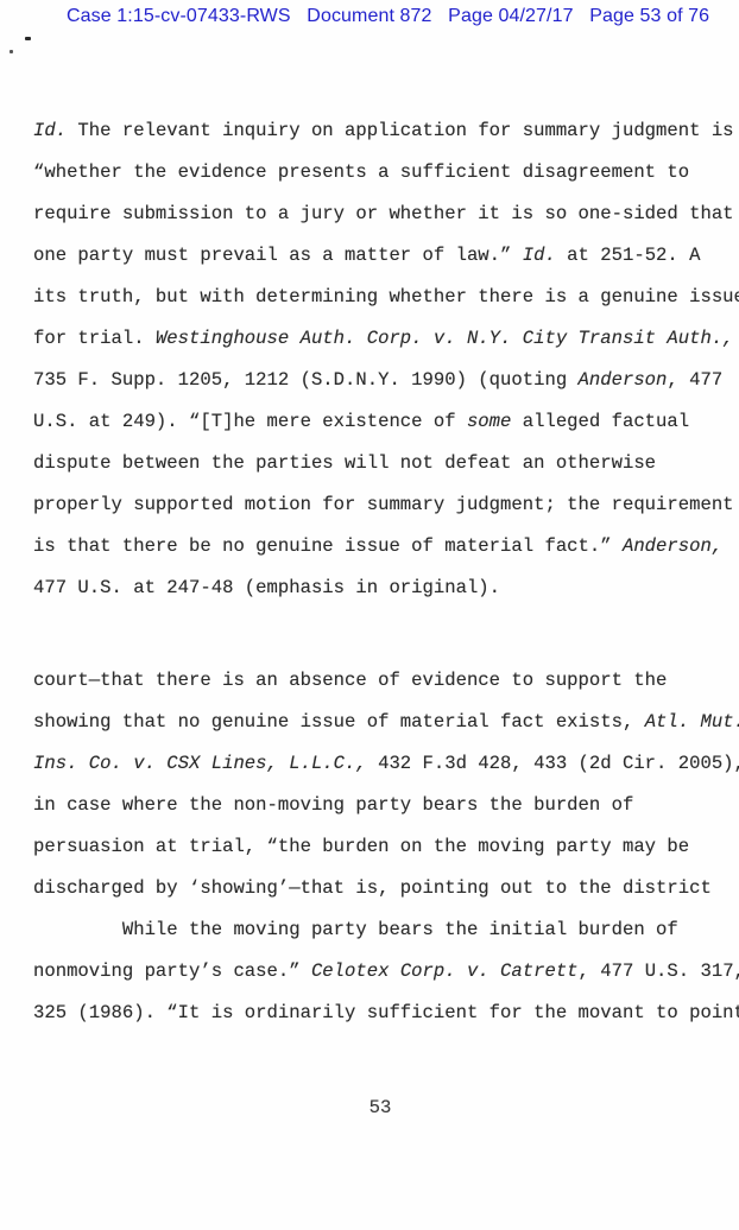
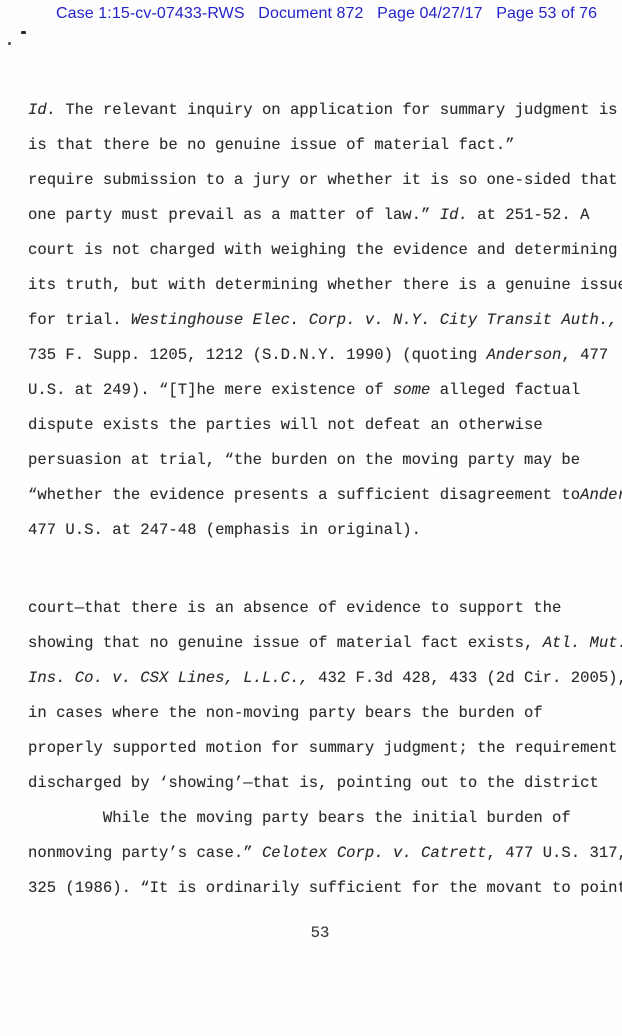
  Case 1:15-cv-07433-RWS Document 872 Page 04/27/17 Page 53 of 76
  Id. The relevant inquiry on application for summary judgment is
- “whether the evidence presents a sufficient disagreement to
+ is that there be no genuine issue of material fact.”
  require submission to a jury or whether it is so one-sided that
  one party must prevail as a matter of law.” Id. at 251-52. A
+ court is not charged with weighing the evidence and determining
  its truth, but with determining whether there is a genuine issu
- for trial. Westinghouse Auth. Corp. v. N.Y. City Transit Auth.,
+ for trial. Westinghouse Elec. Corp. v. N.Y. City Transit Auth.,
  735 F. Supp. 1205, 1212 (S.D.N.Y. 1990) (quoting Anderson, 477
  U.S. at 249). “[T]he mere existence of some alleged factual
- dispute between the parties will not defeat an otherwise
+ dispute exists the parties will not defeat an otherwise
- properly supported motion for summary judgment; the requirement
+ persuasion at trial, “the burden on the moving party may be
- is that there be no genuine issue of material fact.” Anderson,
+ “whether the evidence presents a sufficient disagreement toAnde
  477 U.S. at 247-48 (emphasis in original).
  court—that there is an absence of evidence to support the
  showing that no genuine issue of material fact exists, Atl. Mut
  Ins. Co. v. CSX Lines, L.L.C., 432 F.3d 428, 433 (2d Cir. 2005)
- in case where the non-moving party bears the burden of
+ in cases where the non-moving party bears the burden of
- persuasion at trial, “the burden on the moving party may be
+ properly supported motion for summary judgment; the requirement
  discharged by ‘showing’—that is, pointing out to the district
  While the moving party bears the initial burden of
  nonmoving party’s case.” Celotex Corp. v. Catrett, 477 U.S. 317
  325 (1986). “It is ordinarily sufficient for the movant to poin
  53
